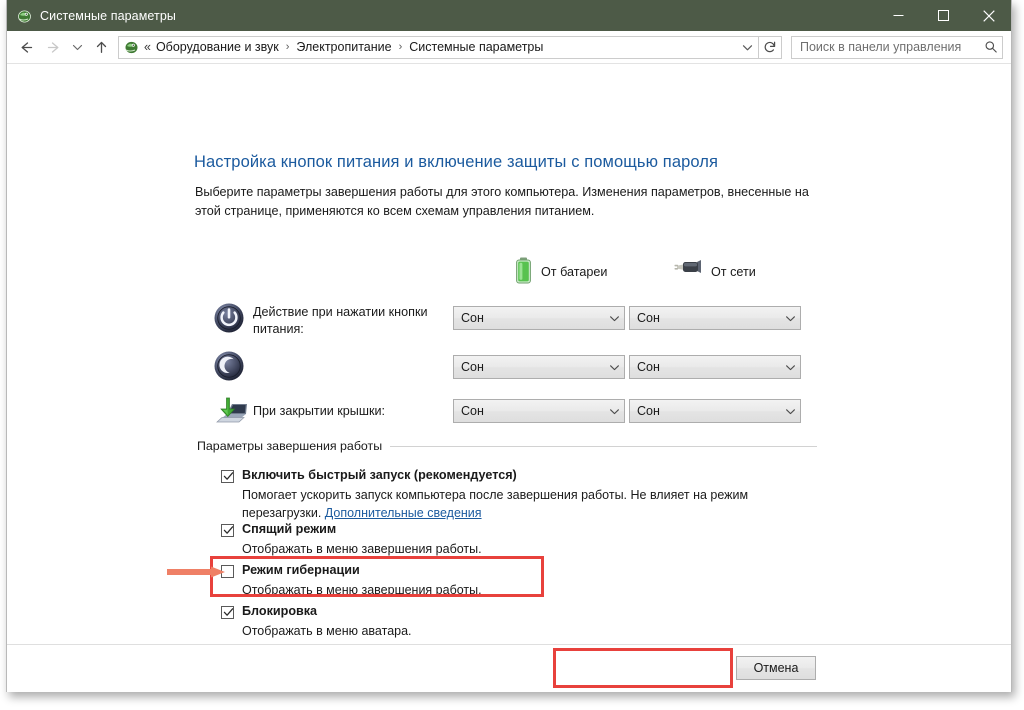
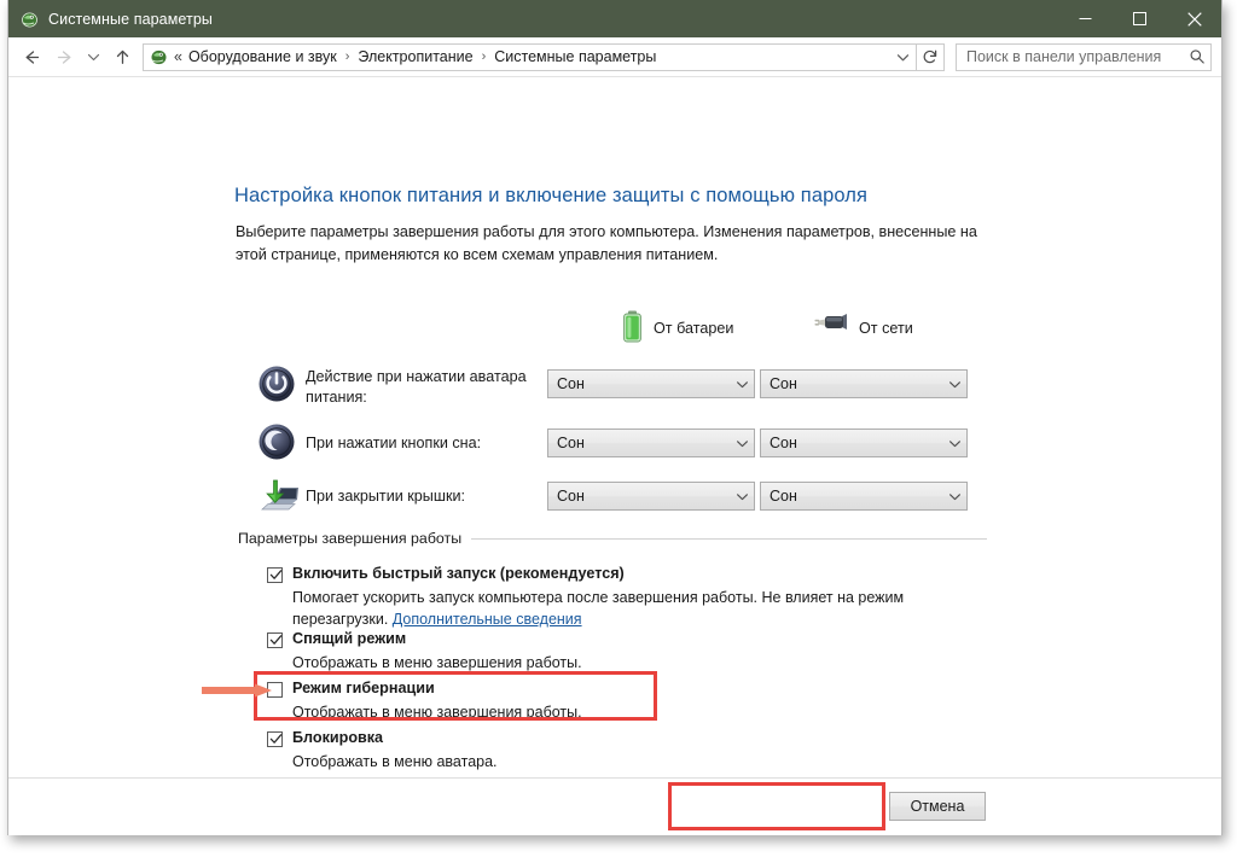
  Системные параметры
  «
  Оборудование и звук
  ›
  Электропитание
  ›
  Системные параметры
  Поиск в панели управления
  Настройка кнопок питания и включение защиты с помощью пароля
  Выберите параметры завершения работы для этого компьютера. Изменения параметров, внесенные на этой странице, применяются ко всем схемам управления питанием.
  От батареи
  От сети
- Действие при нажатии кнопки питания:
+ Действие при нажатии аватара питания:
  Сон
  Сон
+ При нажатии кнопки сна:
  Сон
  Сон
  При закрытии крышки:
  Сон
  Сон
  Параметры завершения работы
  Включить быстрый запуск (рекомендуется)
  Помогает ускорить запуск компьютера после завершения работы. Не влияет на режим перезагрузки. Дополнительные сведения
  Спящий режим
  Отображать в меню завершения работы.
  Режим гибернации
  Отображать в меню завершения работы.
  Блокировка
  Отображать в меню аватара.
  Отмена
